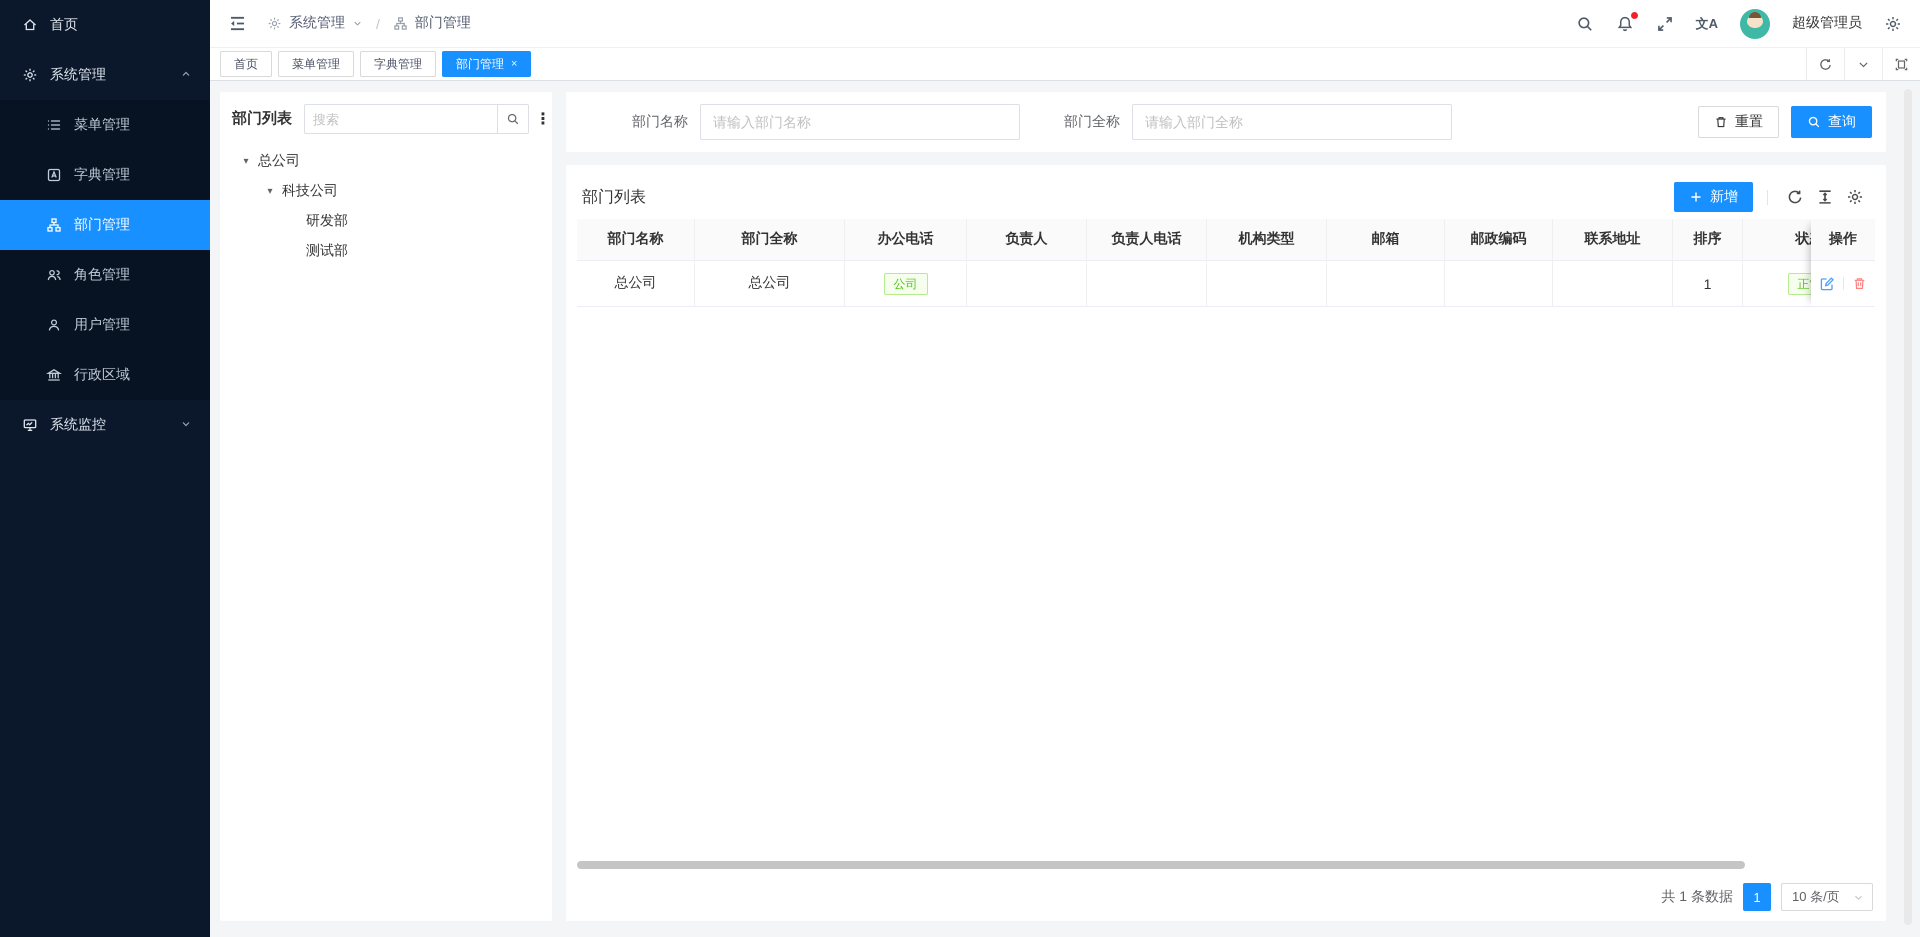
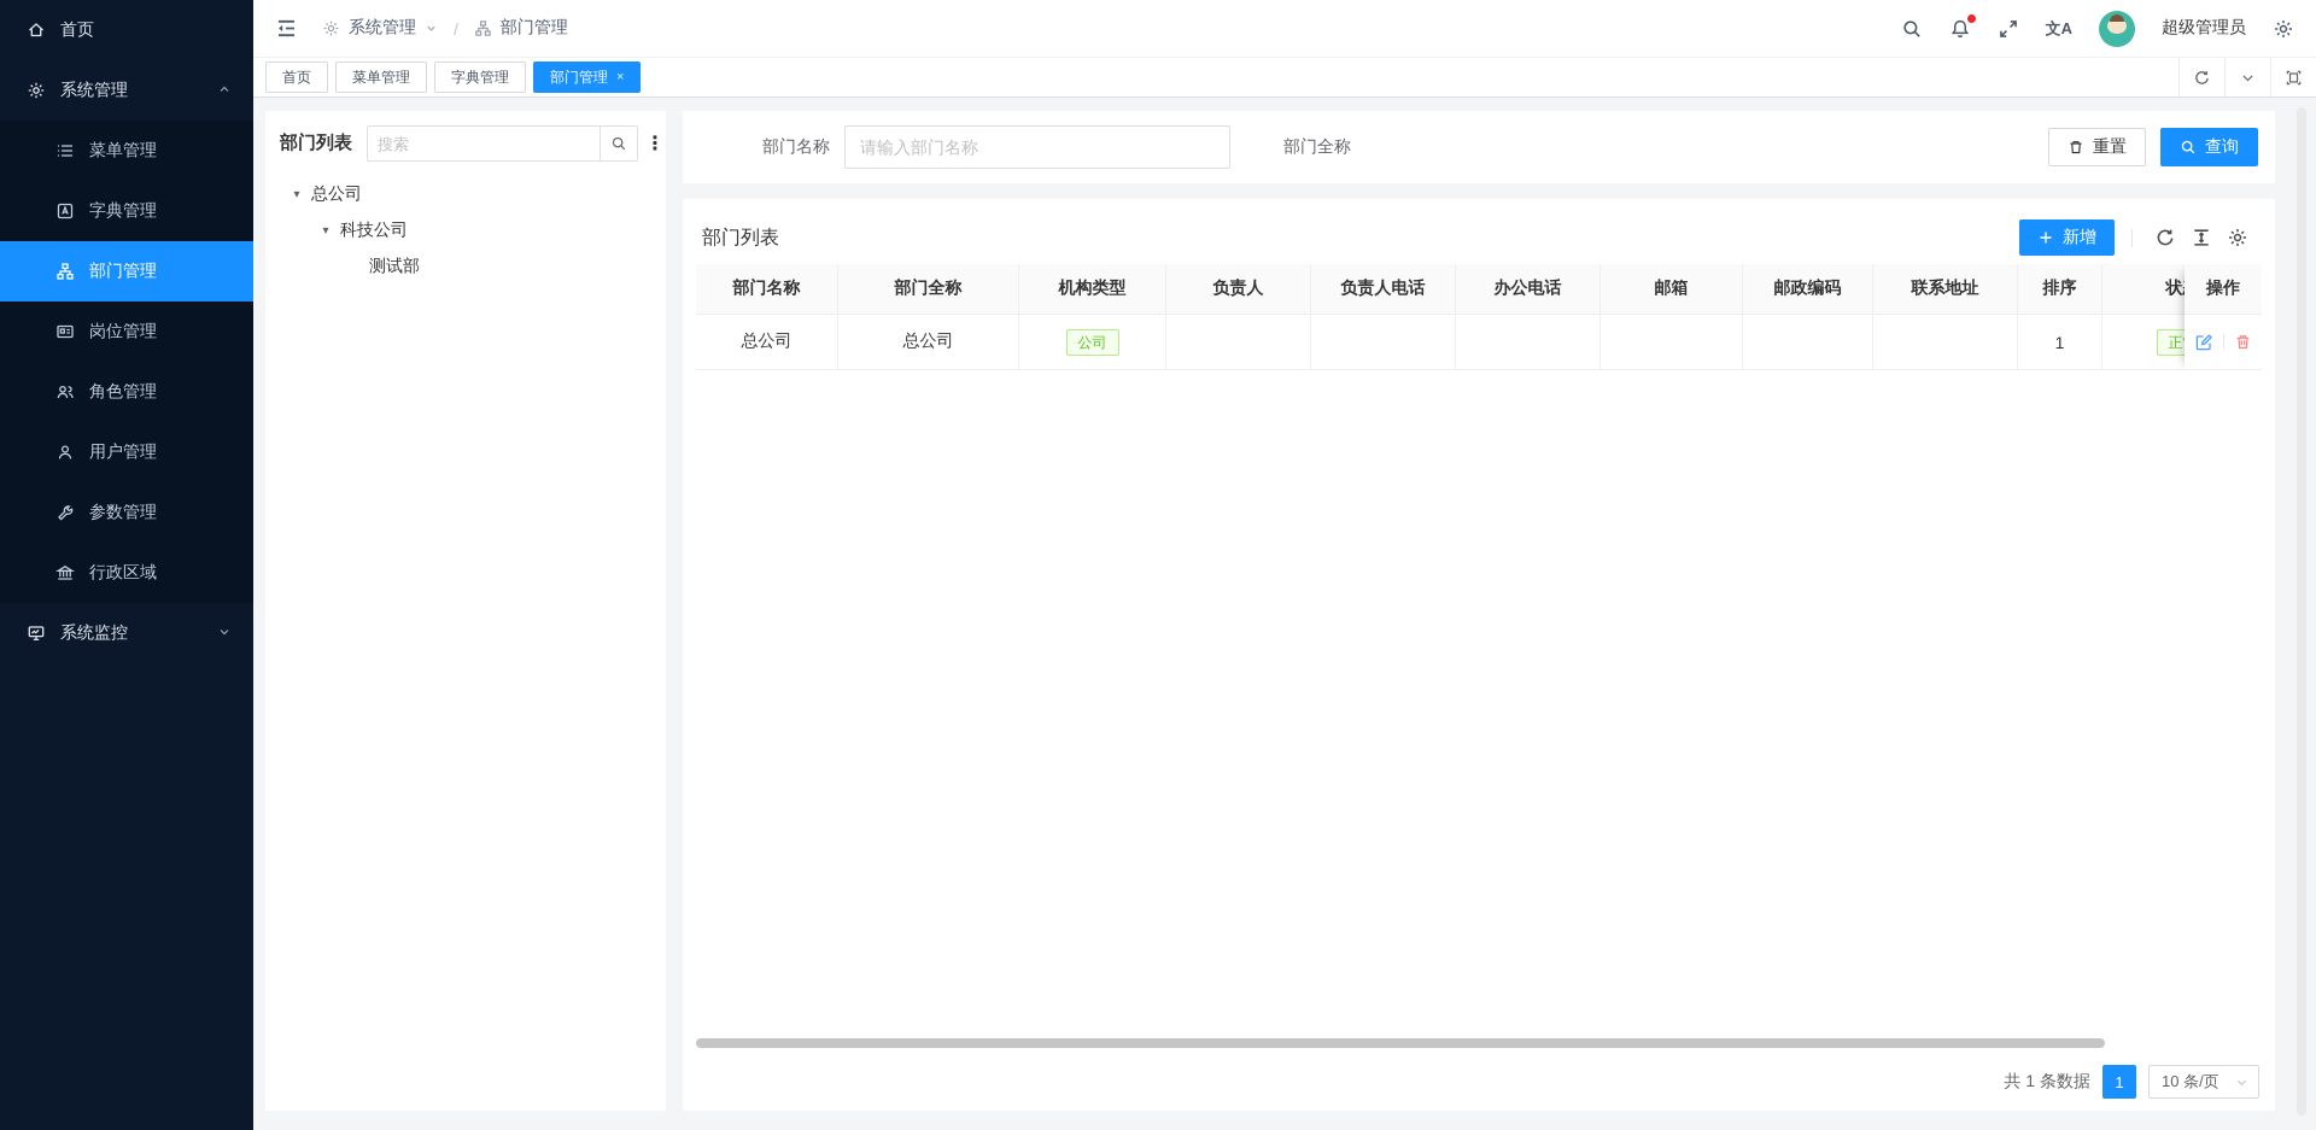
  首页
  系统管理
  菜单管理
  字典管理
  部门管理
+ 岗位管理
  角色管理
  用户管理
+ 参数管理
  行政区域
  系统监控
  系统管理
  /
  部门管理
  文A
  超级管理员
  首页
  菜单管理
  字典管理
  部门管理
  ×
  部门列表
  搜索
  ⋮
  ▾
  总公司
  ▾
  科技公司
- 研发部
  测试部
  部门名称
  请输入部门名称
  部门全称
- 请输入部门全称
  重置
  查询
  部门列表
  新增
  部门名称
  部门全称
- 办公电话
+ 机构类型
  负责人
  负责人电话
- 机构类型
+ 办公电话
  邮箱
  邮政编码
  联系地址
  排序
  总公司
  总公司
  公司
  1
  操作
  共 1 条数据
  1
  10 条/页
